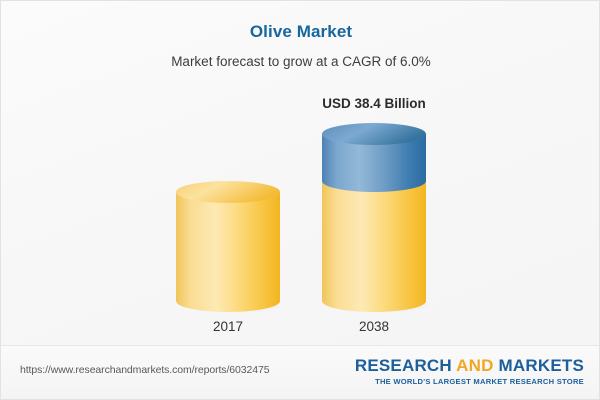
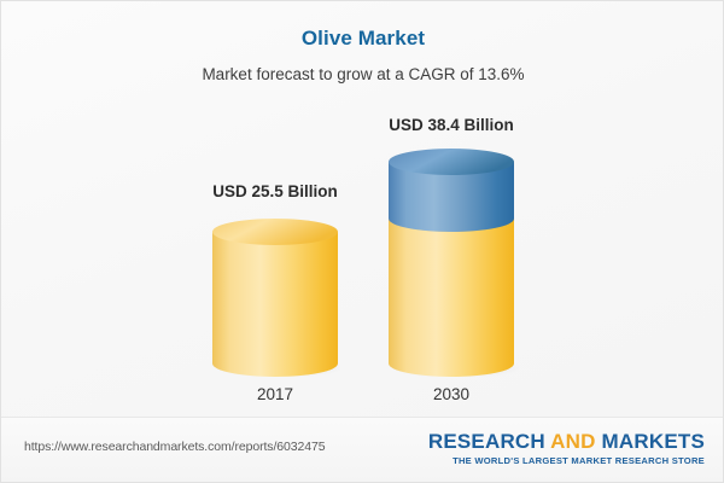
  Olive Market
- Market forecast to grow at a CAGR of 6.0%
+ Market forecast to grow at a CAGR of 13.6%
+ USD 25.5 Billion
  2017
  USD 38.4 Billion
- 2038
+ 2030
  https://www.researchandmarkets.com/reports/6032475
  RESEARCH AND MARKETS
  THE WORLD'S LARGEST MARKET RESEARCH STORE
